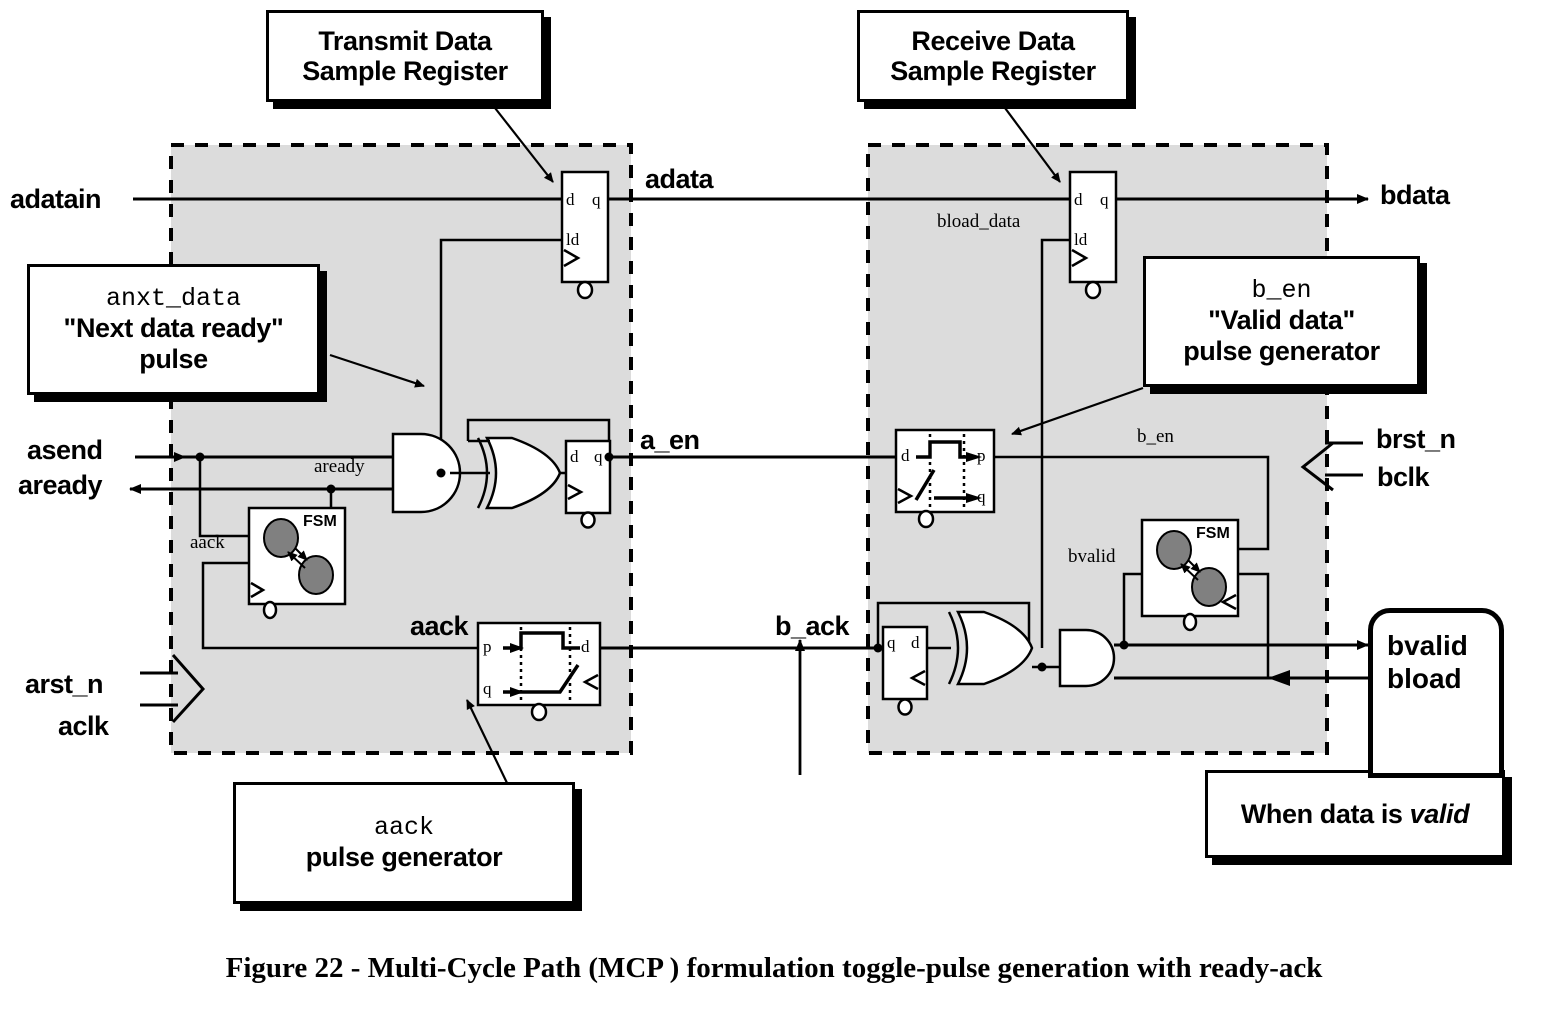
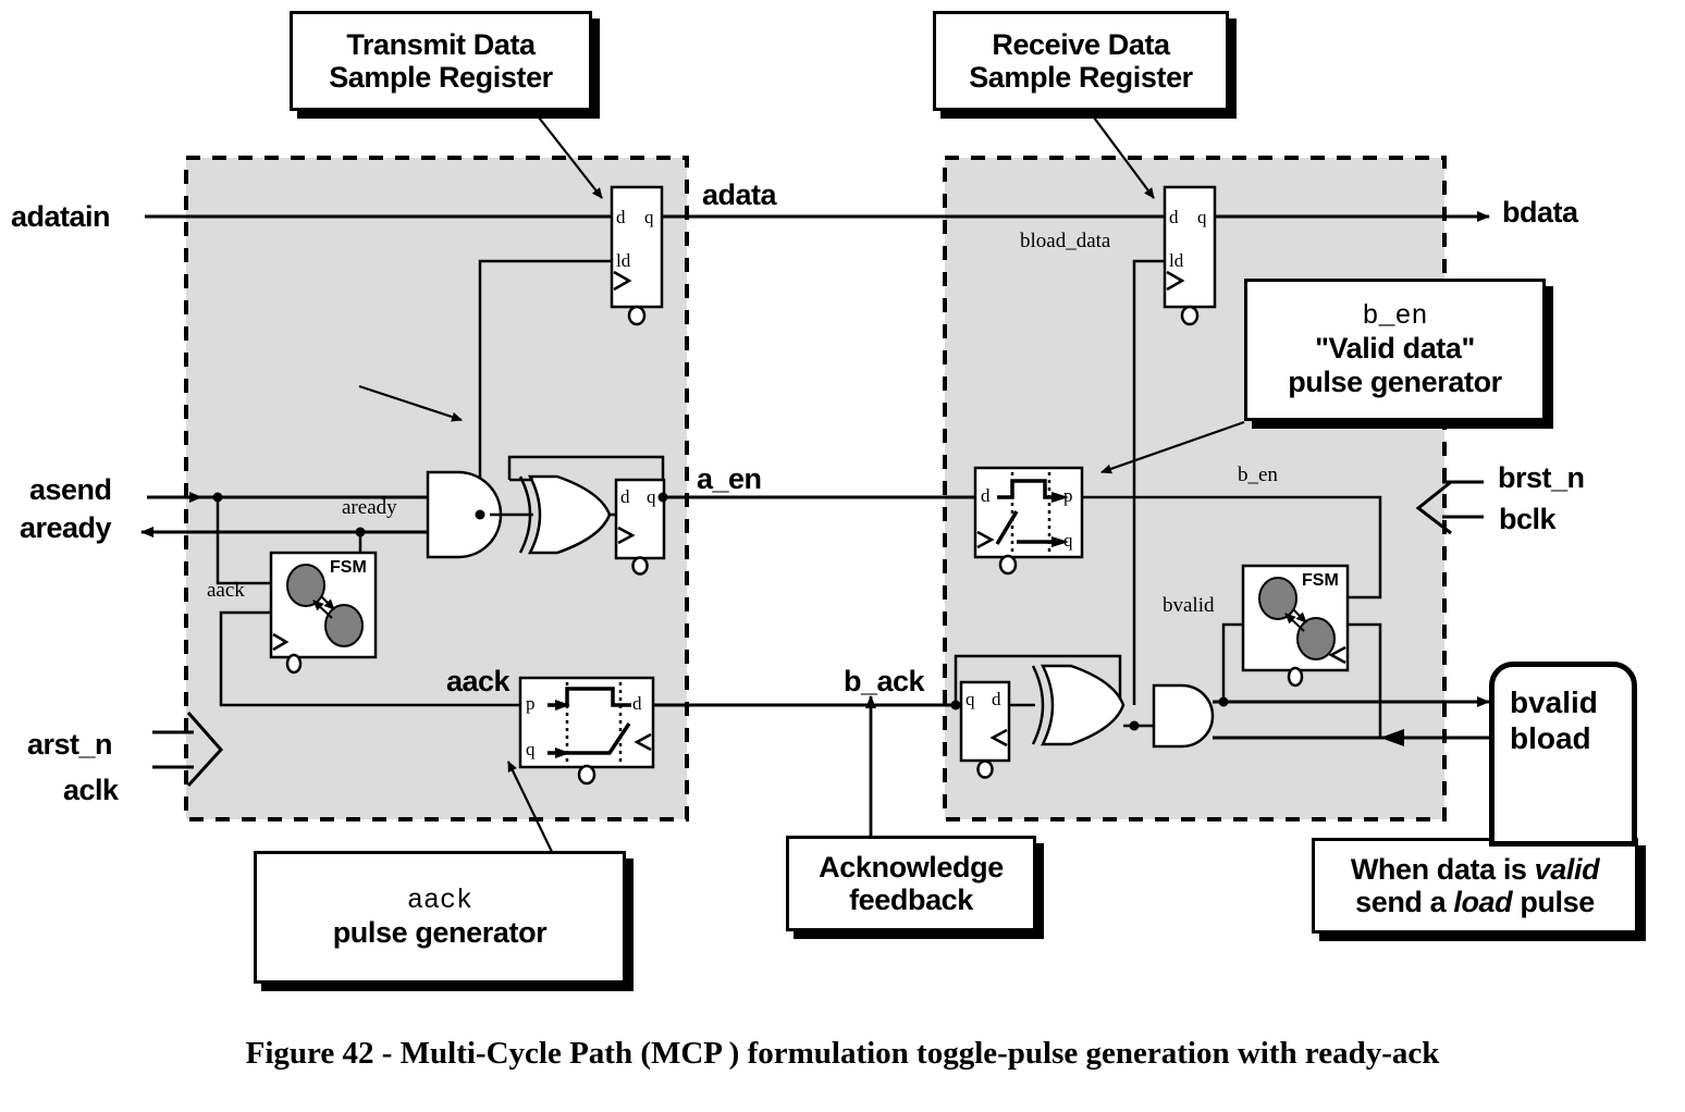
  Transmit Data
  Sample Register
  Receive Data
  Sample Register
- anxt_data
- "Next data ready"
- pulse
  b_en
  "Valid data"
  pulse generator
  aack
  pulse generator
+ Acknowledge
+ feedback
  When data is valid
+ send a load pulse
  bvalid
  bload
  adatain
  adata
  bdata
  asend
  aready
  arst_n
  aclk
  brst_n
  bclk
  a_en
  b_ack
  aack
  aready
  aack
  bload_data
  b_en
  bvalid
  d
  q
  ld
  d
  q
  ld
  d
  q
  q
  d
  p
  q
  d
  d
  p
  q
  FSM
  FSM
- Figure 22 - Multi-Cycle Path (MCP ) formulation toggle-pulse generation with ready-ack
+ Figure 42 - Multi-Cycle Path (MCP ) formulation toggle-pulse generation with ready-ack
